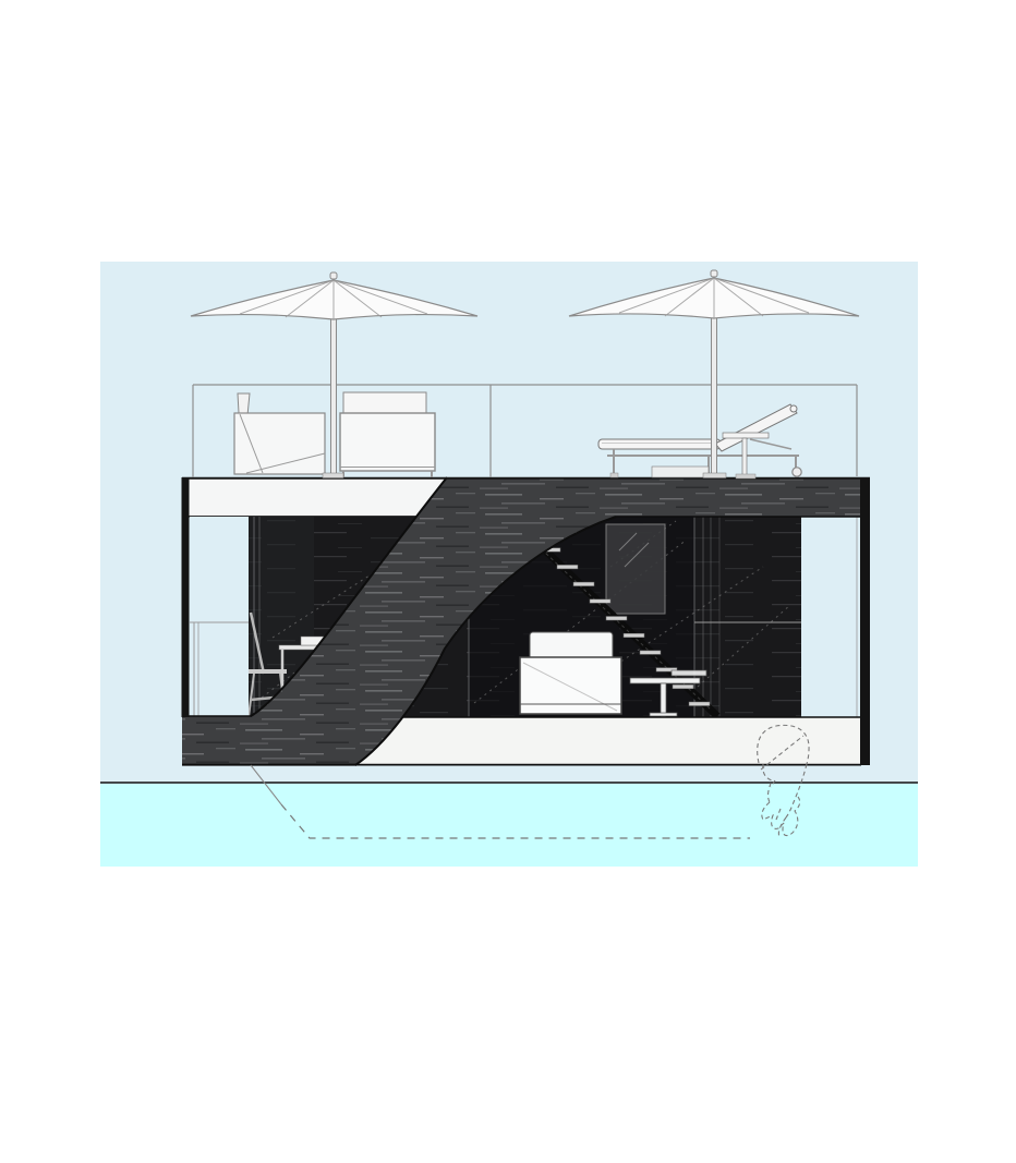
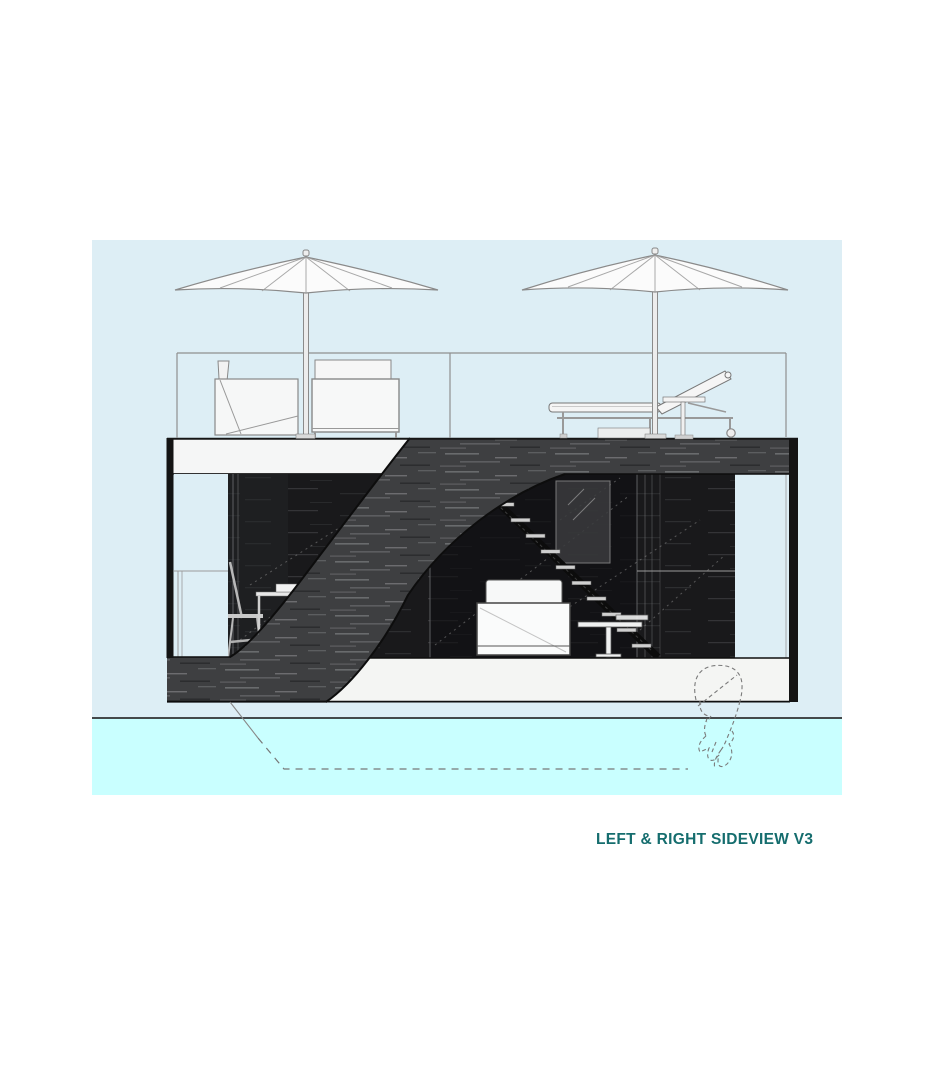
+ LEFT & RIGHT SIDEVIEW V3
